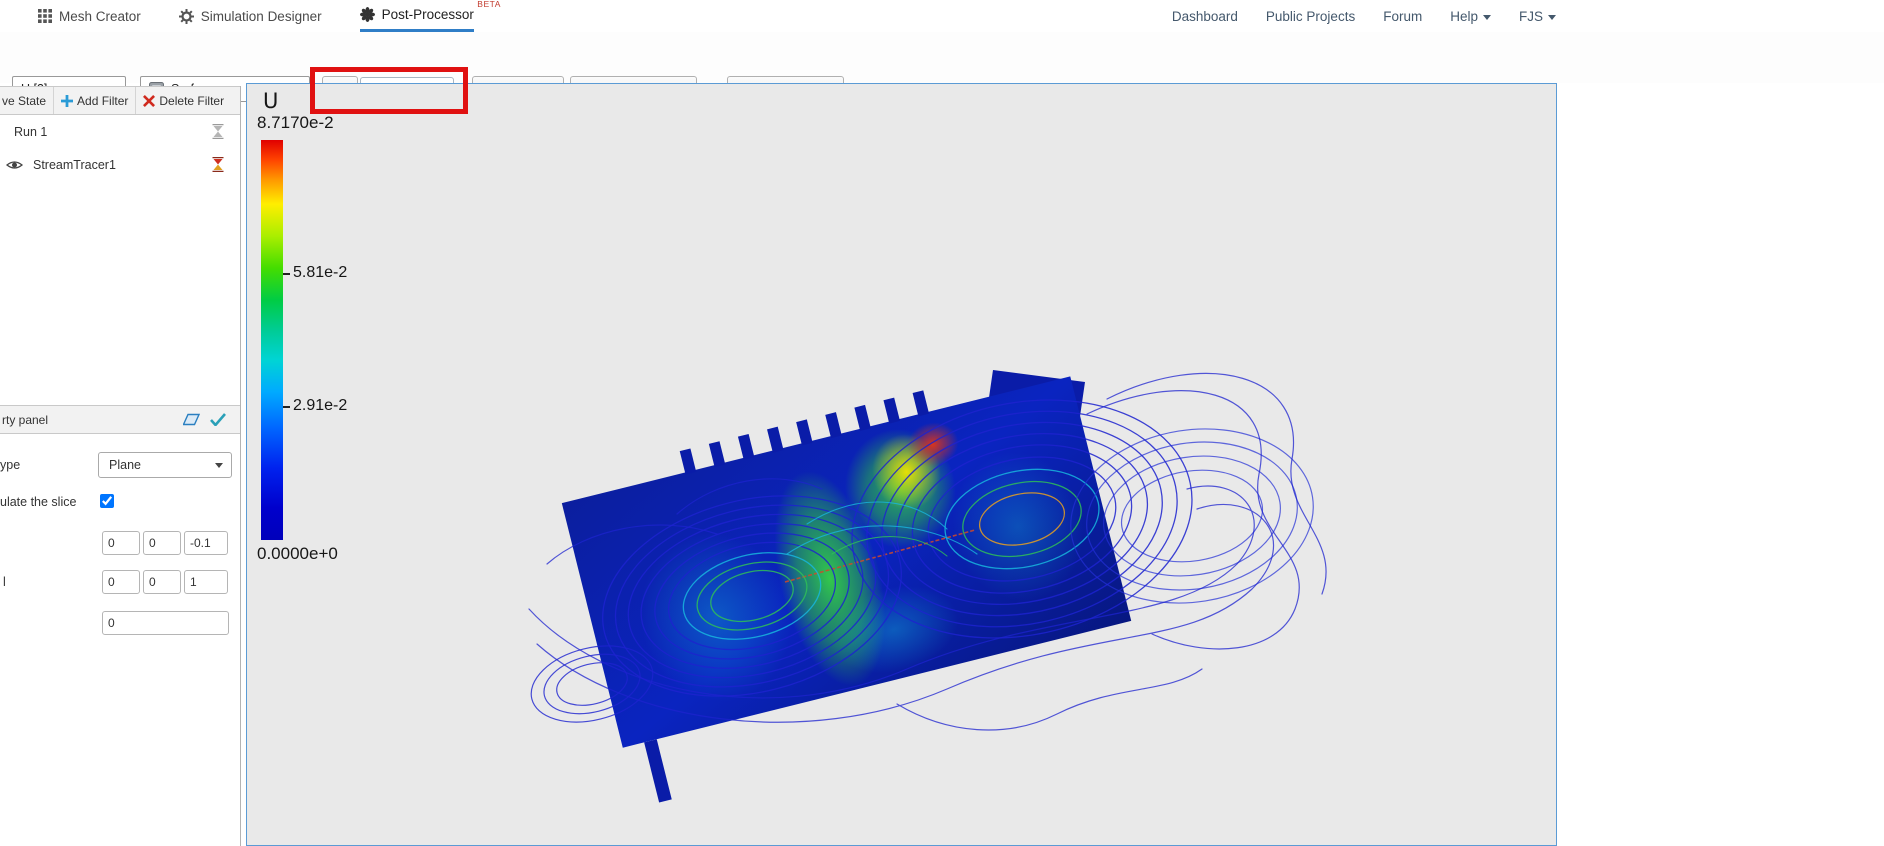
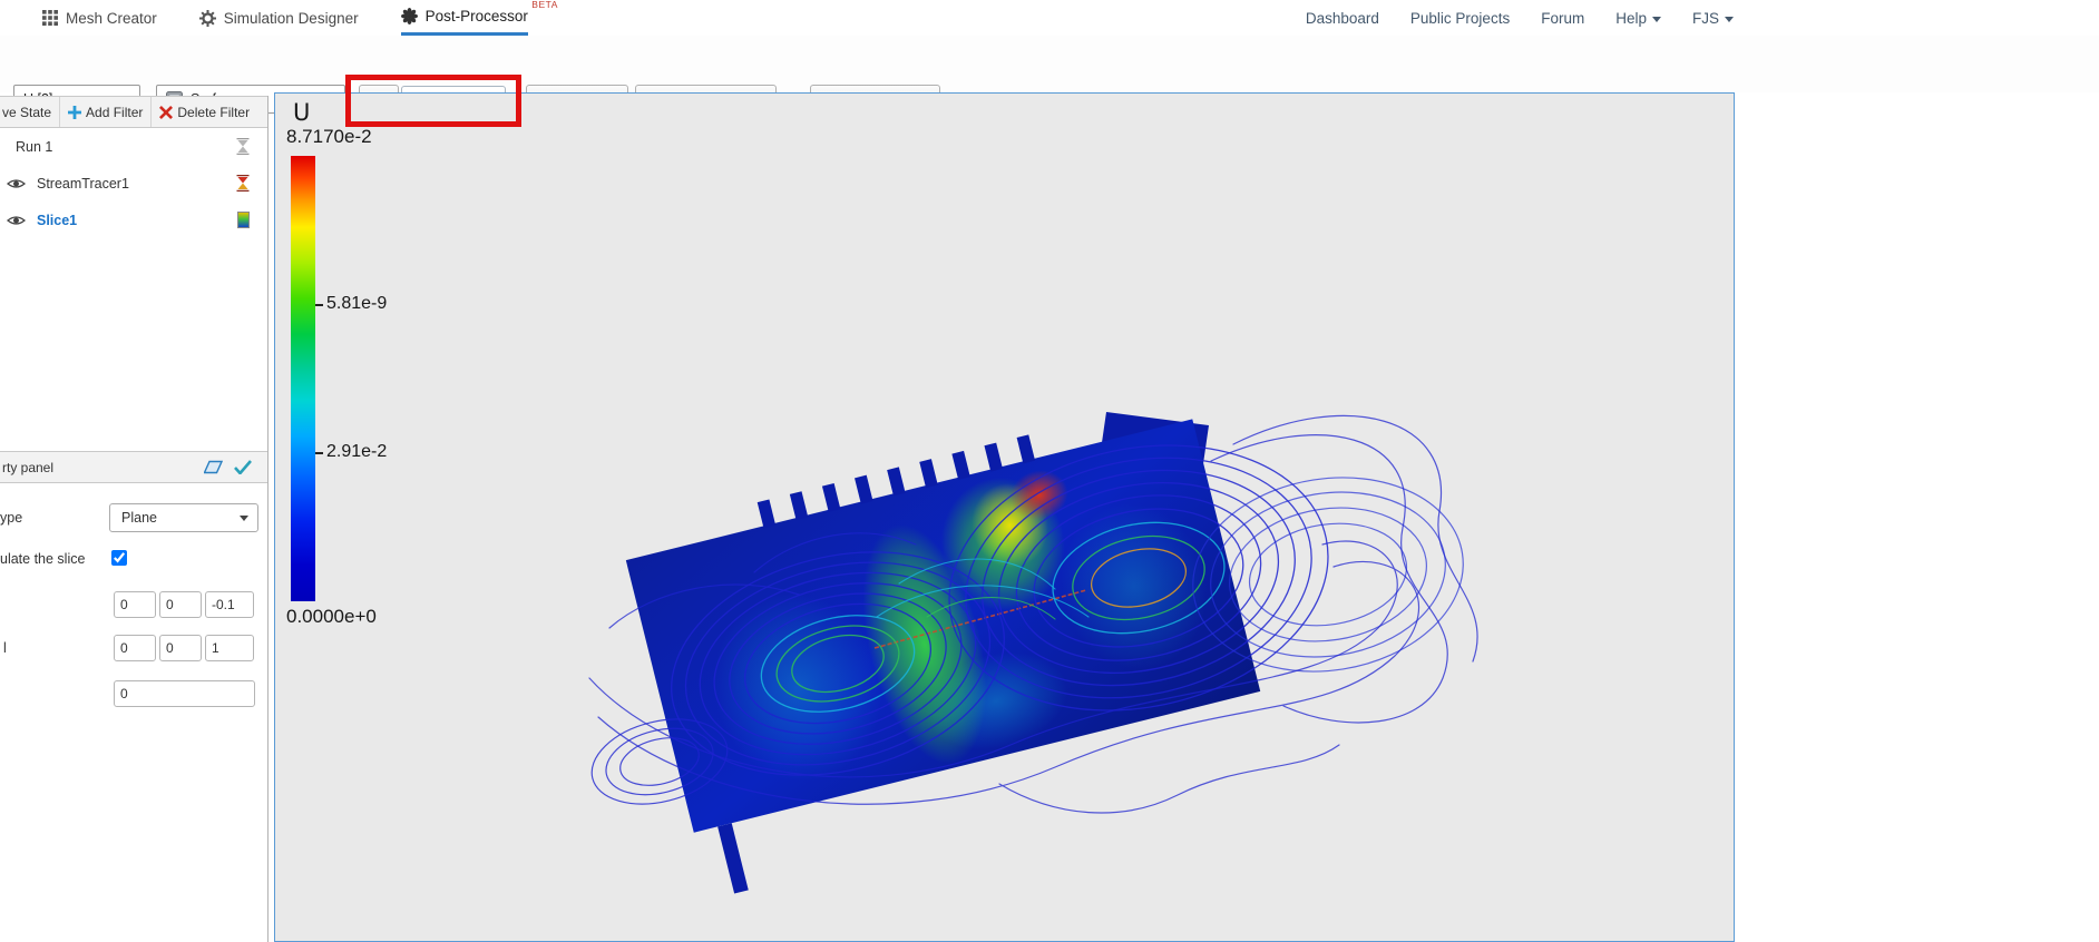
  Mesh Creator
  Simulation Designer
  Post-Processor
  BETA
  Dashboard
  Public Projects
  Forum
  Help
  FJS
  ve State
  Add Filter
  Delete Filter
  Run 1
  StreamTracer1
+ Slice1
  rty panel
  ype
  Plane
  ulate the slice
  0
  0
  -0.1
  l
  0
  0
  1
  0
  U
  8.7170e-2
- 5.81e-2
+ 5.81e-9
  2.91e-2
  0.0000e+0
